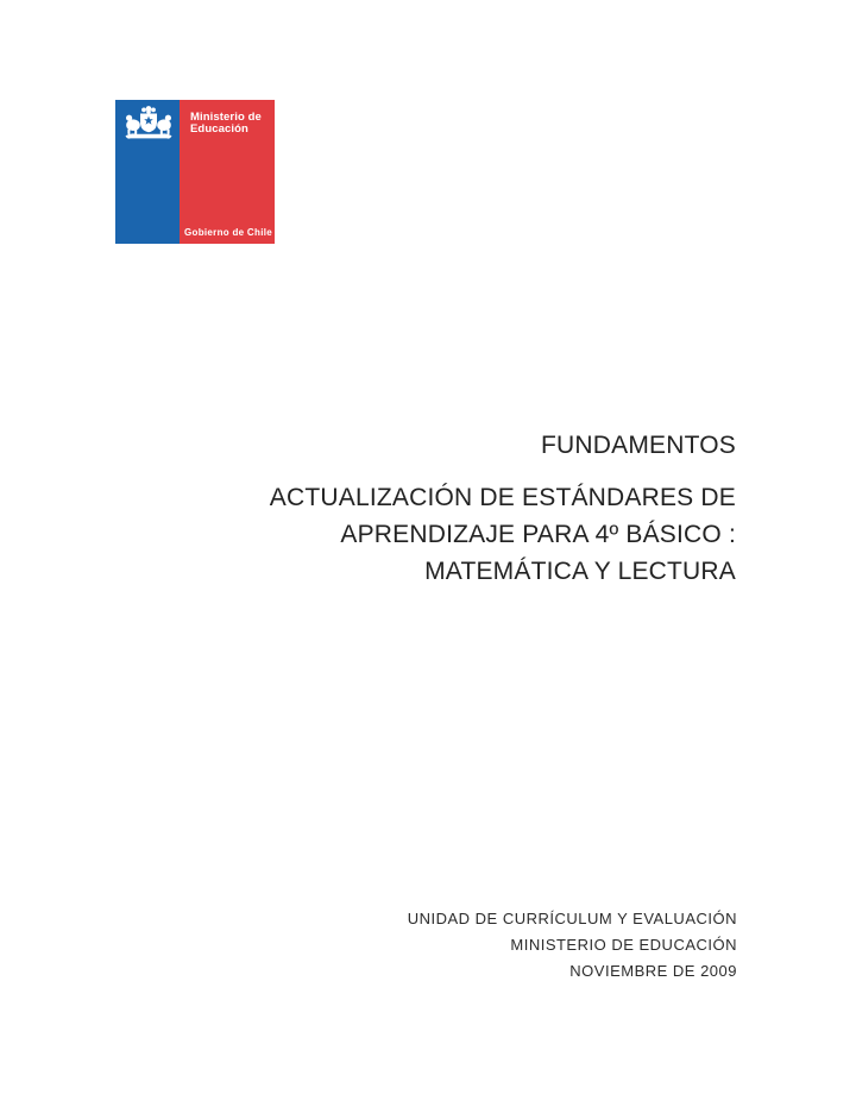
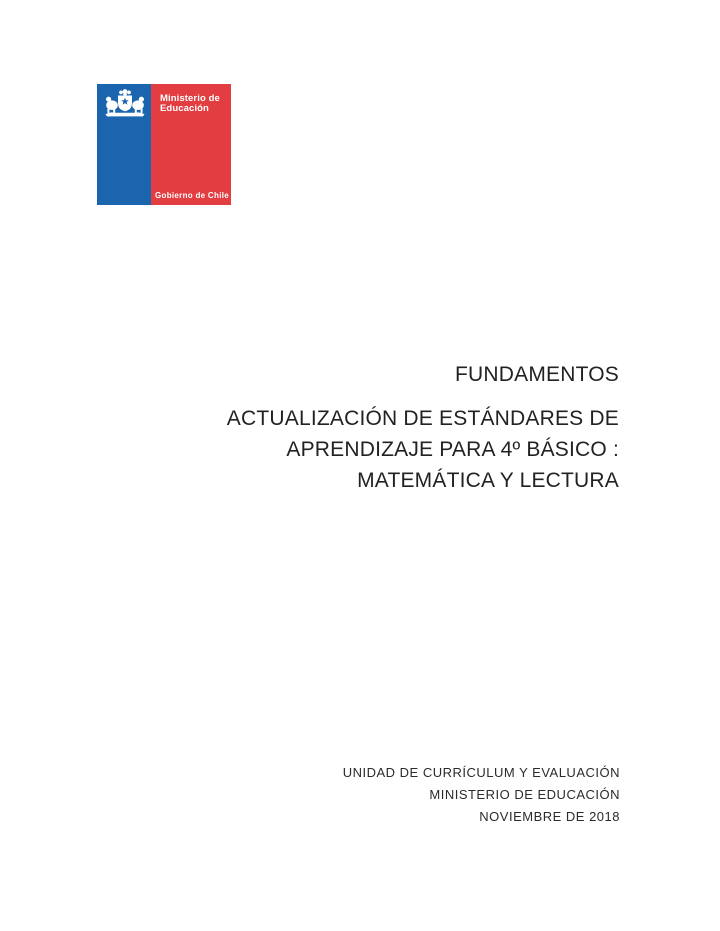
  Ministerio de
  Educación
  Gobierno de Chile
  FUNDAMENTOS
  ACTUALIZACIÓN DE ESTÁNDARES DE
  APRENDIZAJE PARA 4º BÁSICO :
  MATEMÁTICA Y LECTURA
  UNIDAD DE CURRÍCULUM Y EVALUACIÓN
  MINISTERIO DE EDUCACIÓN
- NOVIEMBRE DE 2009
+ NOVIEMBRE DE 2018
